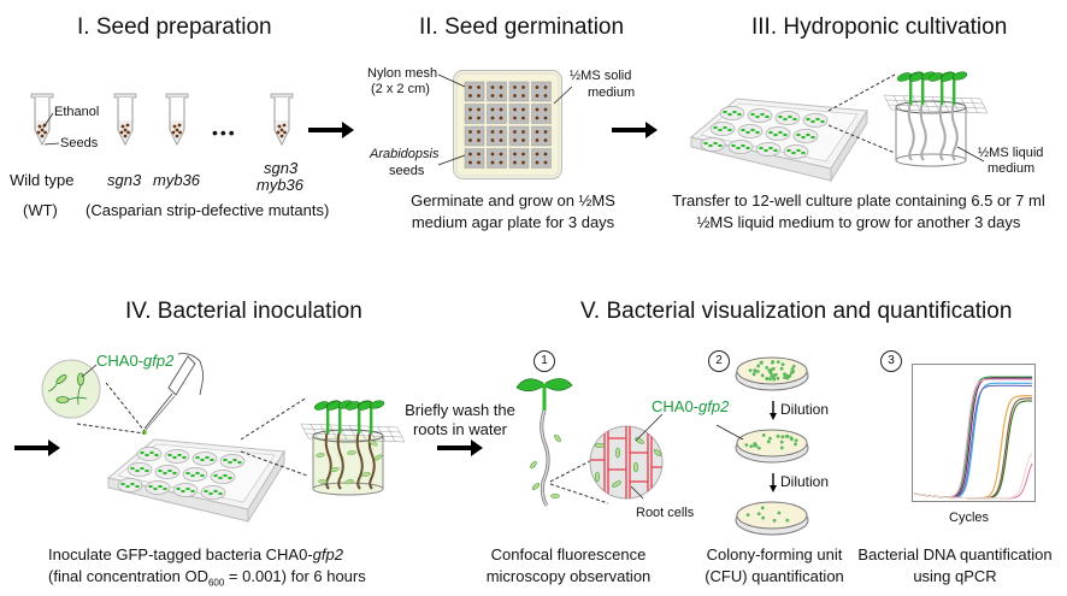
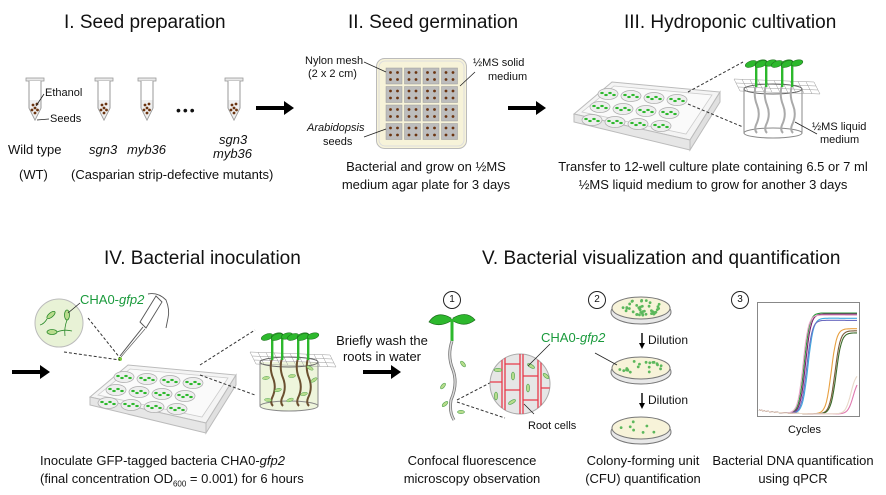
  I. Seed preparation
  Ethanol
  Seeds
  •••
  Wild type
  sgn3
  myb36
  sgn3
  myb36
  (WT)
  (Casparian strip-defective mutants)
  II. Seed germination
  Nylon mesh
  (2 x 2 cm)
  ½MS solid
  medium
  Arabidopsis
  seeds
- Germinate and grow on ½MS
+ Bacterial and grow on ½MS
  medium agar plate for 3 days
  III. Hydroponic cultivation
  ½MS liquid
  medium
  Transfer to 12-well culture plate containing 6.5 or 7 ml
  ½MS liquid medium to grow for another 3 days
  IV. Bacterial inoculation
  CHA0-gfp2
  Inoculate GFP-tagged bacteria CHA0-gfp2
  (final concentration OD600 = 0.001) for 6 hours
  V. Bacterial visualization and quantification
  Briefly wash the
  roots in water
  1
  CHA0-gfp2
  Root cells
  Confocal fluorescence
  microscopy observation
  2
  Dilution
  Dilution
  Colony-forming unit
  (CFU) quantification
  3
  Cycles
  Bacterial DNA quantification
  using qPCR
